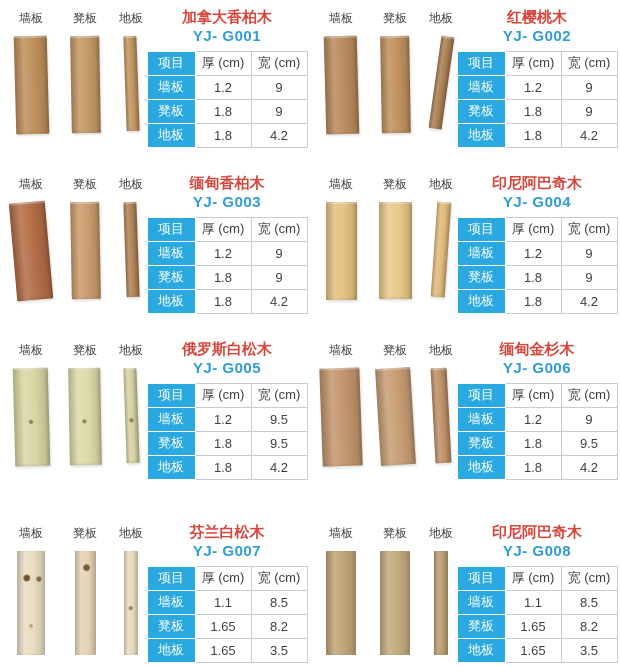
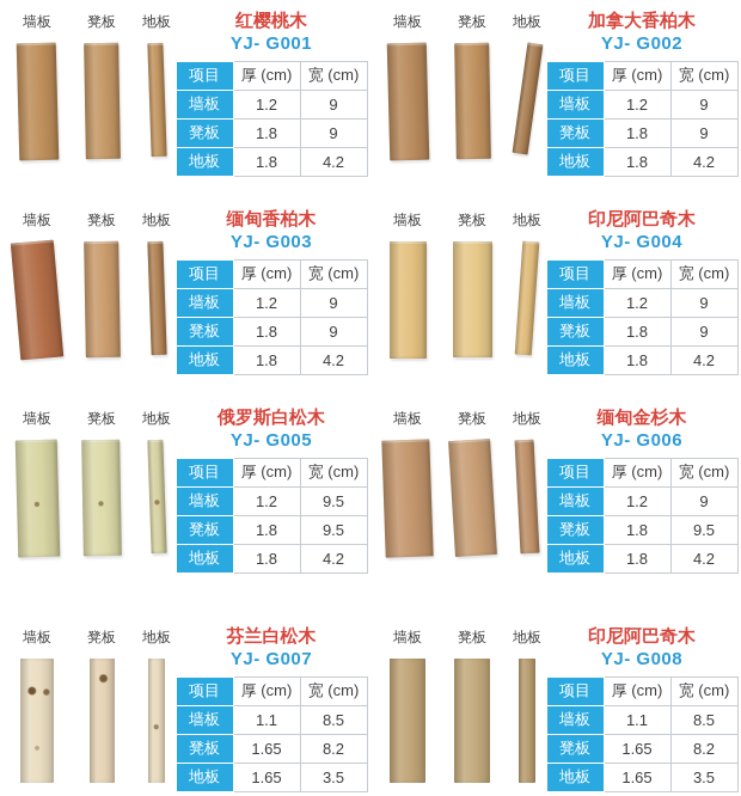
  墙板
  凳板
  地板
- 加拿大香柏木
+ 红樱桃木
  YJ- G001
  项目	厚 (cm)	宽 (cm)
  墙板	1.2	9
  凳板	1.8	9
  地板	1.8	4.2
  墙板
  凳板
  地板
- 红樱桃木
+ 加拿大香柏木
  YJ- G002
  项目	厚 (cm)	宽 (cm)
  墙板	1.2	9
  凳板	1.8	9
  地板	1.8	4.2
  墙板
  凳板
  地板
  缅甸香柏木
  YJ- G003
  项目	厚 (cm)	宽 (cm)
  墙板	1.2	9
  凳板	1.8	9
  地板	1.8	4.2
  墙板
  凳板
  地板
  印尼阿巴奇木
  YJ- G004
  项目	厚 (cm)	宽 (cm)
  墙板	1.2	9
  凳板	1.8	9
  地板	1.8	4.2
  墙板
  凳板
  地板
  俄罗斯白松木
  YJ- G005
  项目	厚 (cm)	宽 (cm)
  墙板	1.2	9.5
  凳板	1.8	9.5
  地板	1.8	4.2
  墙板
  凳板
  地板
  缅甸金杉木
  YJ- G006
  项目	厚 (cm)	宽 (cm)
  墙板	1.2	9
  凳板	1.8	9.5
  地板	1.8	4.2
  墙板
  凳板
  地板
  芬兰白松木
  YJ- G007
  项目	厚 (cm)	宽 (cm)
  墙板	1.1	8.5
  凳板	1.65	8.2
  地板	1.65	3.5
  墙板
  凳板
  地板
  印尼阿巴奇木
  YJ- G008
  项目	厚 (cm)	宽 (cm)
  墙板	1.1	8.5
  凳板	1.65	8.2
  地板	1.65	3.5
